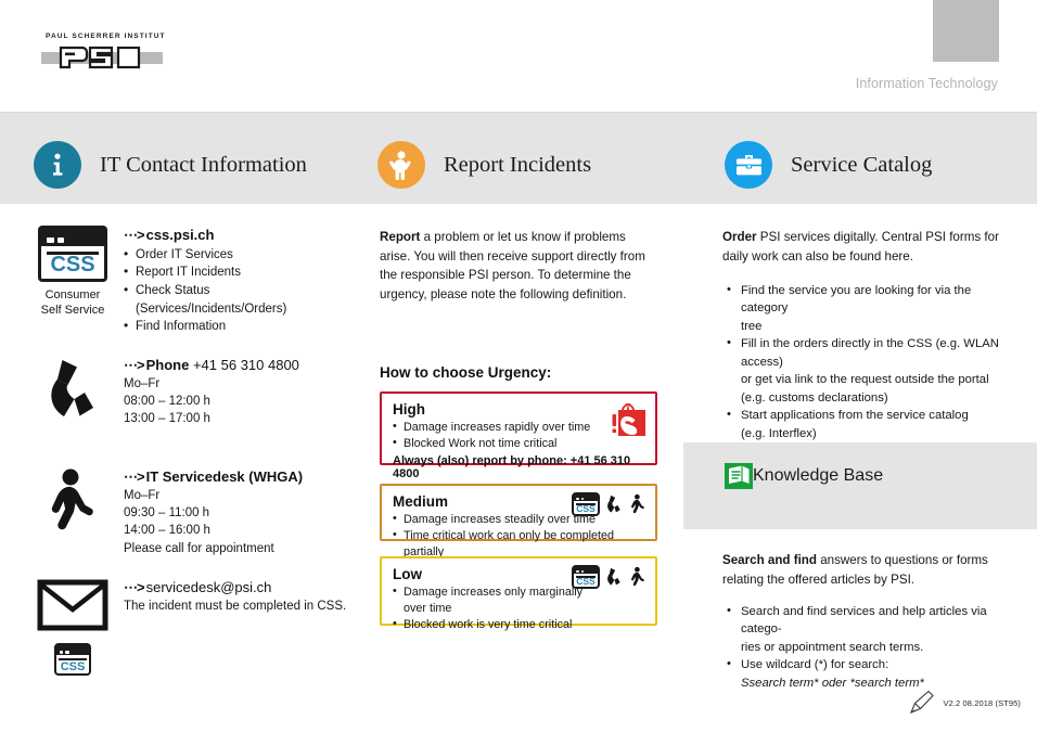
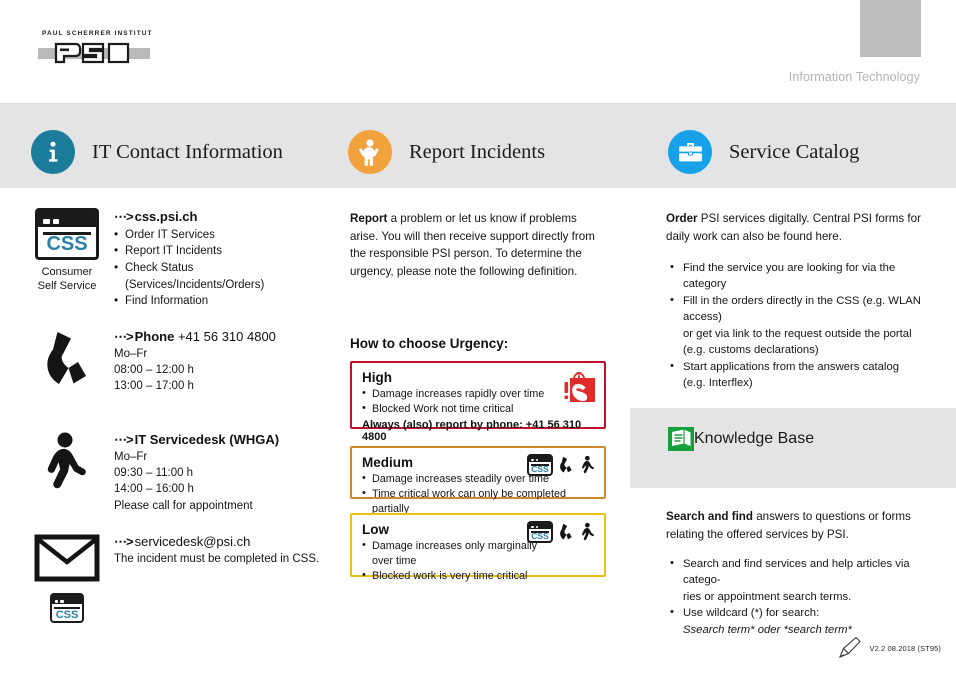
  Information Technology
  IT Contact Information
  Report Incidents
  Service Catalog
  CSS
  Consumer
  Self Service
  ⋯> css.psi.ch
  Order IT Services
  Report IT Incidents
  Check Status
  (Services/Incidents/Orders)
  Find Information
  ⋯> Phone +41 56 310 4800
  Mo–Fr
  08:00 – 12:00 h
  13:00 – 17:00 h
  ⋯> IT Servicedesk (WHGA)
  Mo–Fr
  09:30 – 11:00 h
  14:00 – 16:00 h
  Please call for appointment
  CSS
  ⋯> servicedesk@psi.ch
  The incident must be completed in CSS.
  Report a problem or let us know if problems arise. You will then receive support directly from the responsible PSI person. To determine the urgency, please note the following definition.
  How to choose Urgency:
  High
  Damage increases rapidly over time
  Blocked Work not time critical
  Always (also) report by phone: +41 56 310 4800
  Medium
  Damage increases steadily over time
  Time critical work can only be completed partially
  CSS
  Low
  Damage increases only marginally
  over time
  Blocked work is very time critical
  CSS
  Order PSI services digitally. Central PSI forms for daily work can also be found here.
  Find the service you are looking for via the category
- tree
  Fill in the orders directly in the CSS (e.g. WLAN access)
  or get via link to the request outside the portal
  (e.g. customs declarations)
- Start applications from the service catalog
+ Start applications from the answers catalog
  (e.g. Interflex)
- Search and find answers to questions or forms relating the offered articles by PSI.
+ Search and find answers to questions or forms relating the offered services by PSI.
  Search and find services and help articles via catego-
  ries or appointment search terms.
  Use wildcard (*) for search:
  Ssearch term* oder *search term*
  Knowledge Base
  V2.2 08.2018 (ST95)
